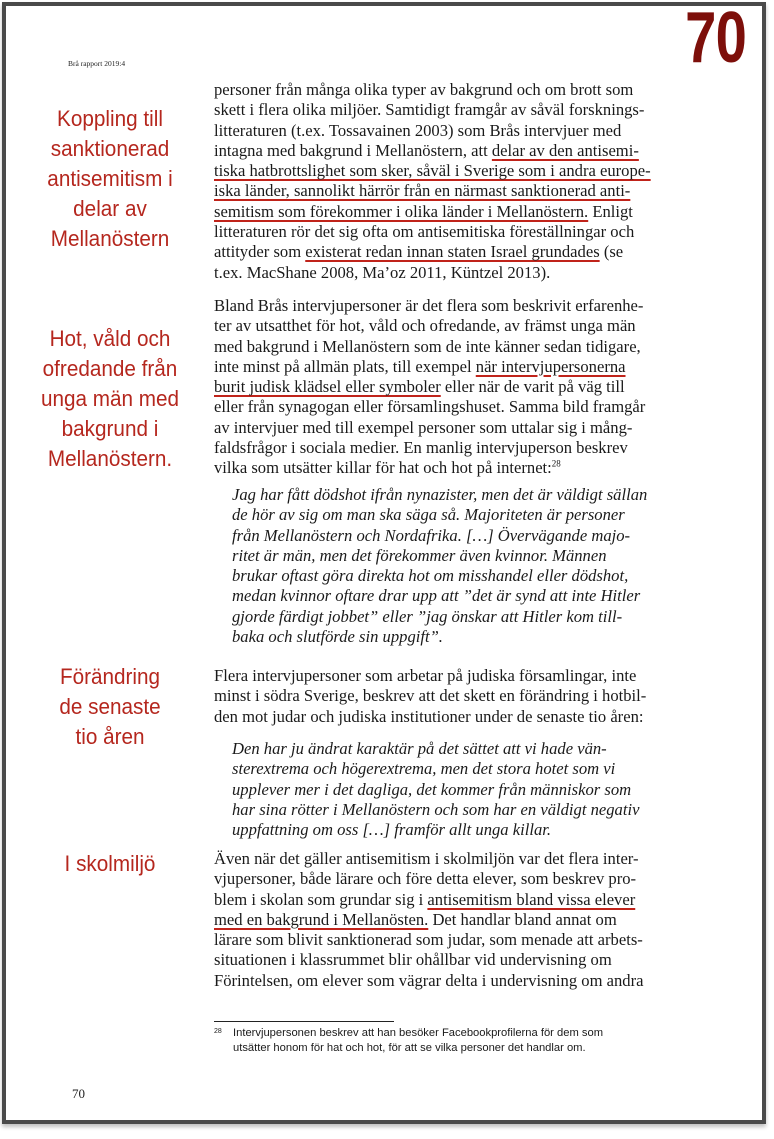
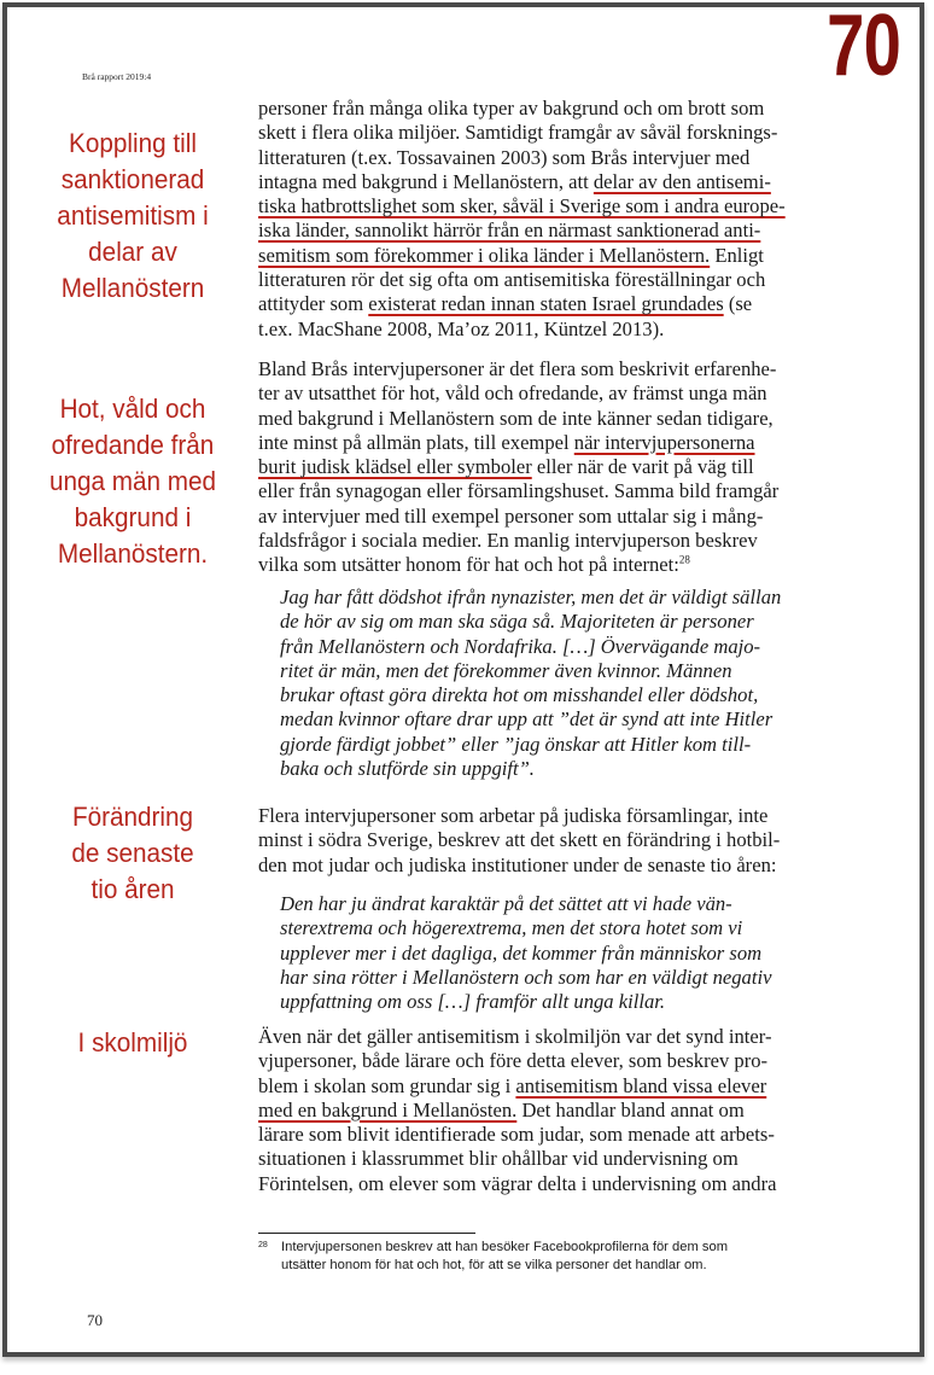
  70
  Brå rapport 2019:4
  Koppling till
  sanktionerad
  antisemitism i
  delar av
  Mellanöstern
  Hot, våld och
  ofredande från
  unga män med
  bakgrund i
  Mellanöstern.
  Förändring
  de senaste
  tio åren
  I skolmiljö
  personer från många olika typer av bakgrund och om brott som
  skett i flera olika miljöer. Samtidigt framgår av såväl forsknings-
  litteraturen (t.ex. Tossavainen 2003) som Brås intervjuer med
  intagna med bakgrund i Mellanöstern, att delar av den antisemi-
  tiska hatbrottslighet som sker, såväl i Sverige som i andra europe-
  iska länder, sannolikt härrör från en närmast sanktionerad anti-
  semitism som förekommer i olika länder i Mellanöstern. Enligt
  litteraturen rör det sig ofta om antisemitiska föreställningar och
  attityder som existerat redan innan staten Israel grundades (se
  t.ex. MacShane 2008, Ma’oz 2011, Küntzel 2013).
  Bland Brås intervjupersoner är det flera som beskrivit erfarenhe-
  ter av utsatthet för hot, våld och ofredande, av främst unga män
  med bakgrund i Mellanöstern som de inte känner sedan tidigare,
  inte minst på allmän plats, till exempel när intervjupersonerna
  burit judisk klädsel eller symboler eller när de varit på väg till
  eller från synagogan eller församlingshuset. Samma bild framgår
  av intervjuer med till exempel personer som uttalar sig i mång-
  faldsfrågor i sociala medier. En manlig intervjuperson beskrev
- vilka som utsätter killar för hat och hot på internet:28
+ vilka som utsätter honom för hat och hot på internet:28
  Jag har fått dödshot ifrån nynazister, men det är väldigt sällan
  de hör av sig om man ska säga så. Majoriteten är personer
  från Mellanöstern och Nordafrika. […] Övervägande majo-
  ritet är män, men det förekommer även kvinnor. Männen
  brukar oftast göra direkta hot om misshandel eller dödshot,
  medan kvinnor oftare drar upp att ”det är synd att inte Hitler
  gjorde färdigt jobbet” eller ”jag önskar att Hitler kom till-
  baka och slutförde sin uppgift”.
  Flera intervjupersoner som arbetar på judiska församlingar, inte
  minst i södra Sverige, beskrev att det skett en förändring i hotbil-
  den mot judar och judiska institutioner under de senaste tio åren:
  Den har ju ändrat karaktär på det sättet att vi hade vän-
  sterextrema och högerextrema, men det stora hotet som vi
  upplever mer i det dagliga, det kommer från människor som
  har sina rötter i Mellanöstern och som har en väldigt negativ
  uppfattning om oss […] framför allt unga killar.
- Även när det gäller antisemitism i skolmiljön var det flera inter-
+ Även när det gäller antisemitism i skolmiljön var det synd inter-
  vjupersoner, både lärare och före detta elever, som beskrev pro-
  blem i skolan som grundar sig i antisemitism bland vissa elever
  med en bakgrund i Mellanösten. Det handlar bland annat om
- lärare som blivit sanktionerad som judar, som menade att arbets-
+ lärare som blivit identifierade som judar, som menade att arbets-
  situationen i klassrummet blir ohållbar vid undervisning om
  Förintelsen, om elever som vägrar delta i undervisning om andra
  Intervjupersonen beskrev att han besöker Facebookprofilerna för dem som
  utsätter honom för hat och hot, för att se vilka personer det handlar om.
  70
